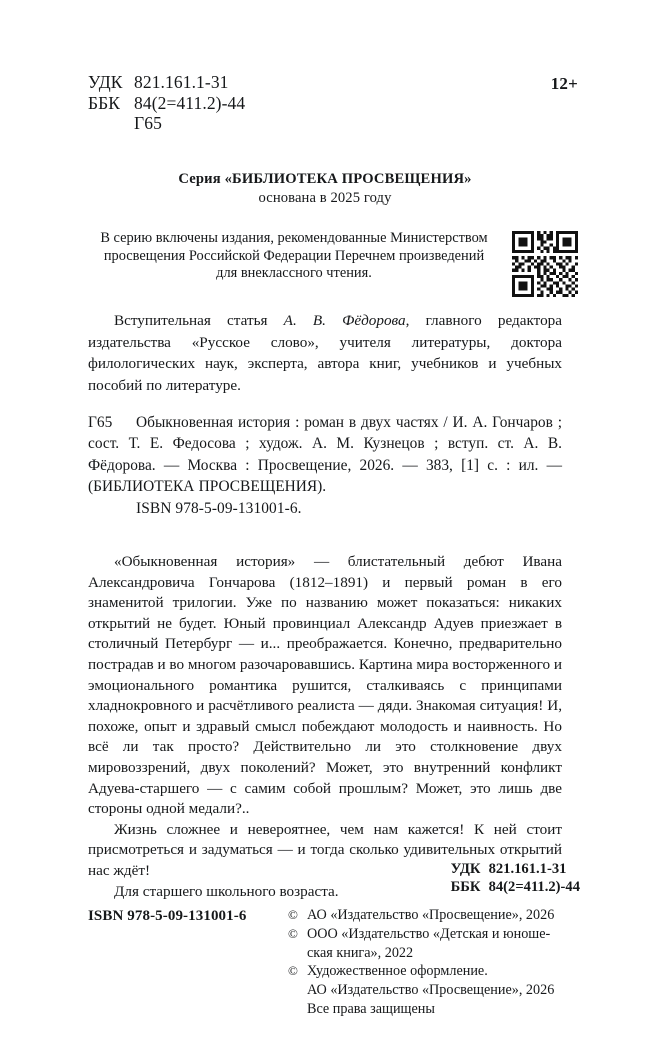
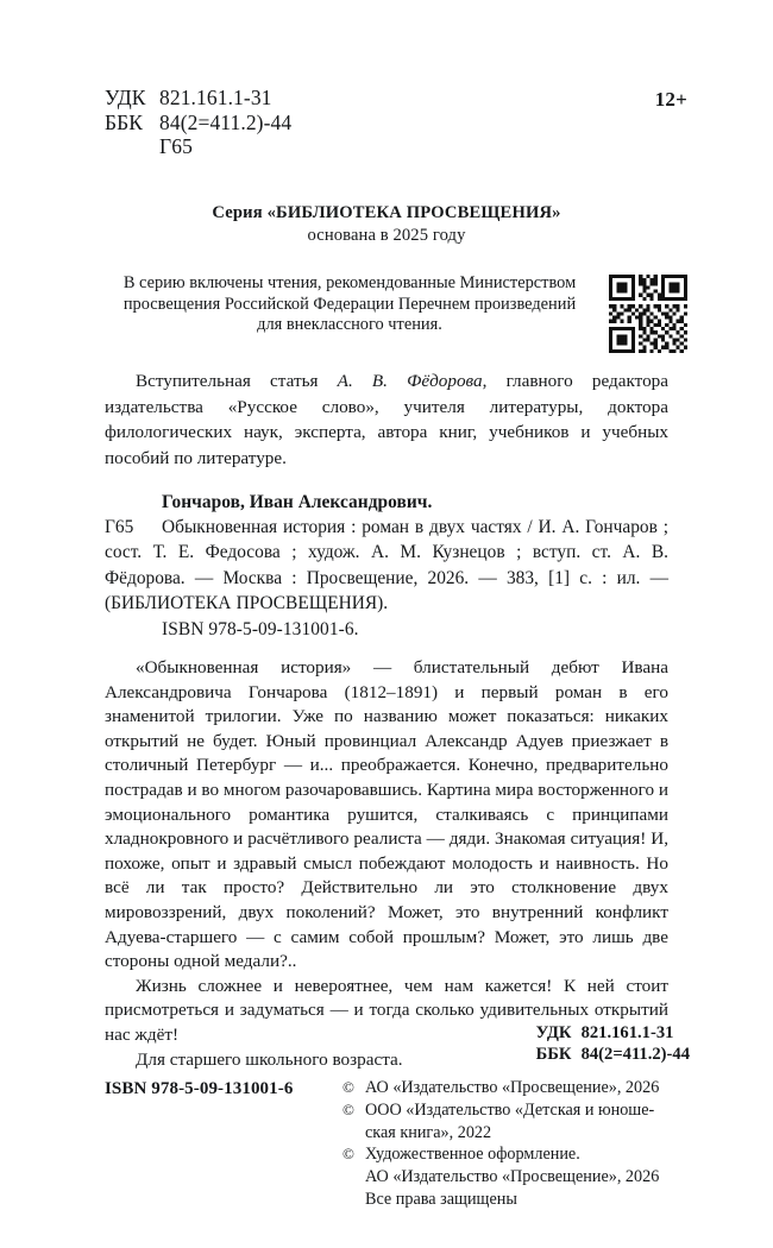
  УДК 821.161.1-31
  ББК 84(2=411.2)-44
  Г65
  12+
  Серия «БИБЛИОТЕКА ПРОСВЕЩЕНИЯ»
  основана в 2025 году
- В серию включены издания, рекомендованные Министерством просвещения Российской Федерации Перечнем произведений для внеклассного чтения.
+ В серию включены чтения, рекомендованные Министерством просвещения Российской Федерации Перечнем произведений для внеклассного чтения.
  Вступительная статья А. В. Фёдорова, главного редактора издательства «Русское слово», учителя литературы, доктора филологических наук, эксперта, автора книг, учебников и учебных пособий по литературе.
+ Гончаров, Иван Александрович.
  Г65
  Обыкновенная история : роман в двух частях / И. А. Гончаров ; сост. Т. Е. Федосова ; худож. А. М. Кузнецов ; вступ. ст. А. В. Фёдорова. — Москва : Просвещение, 2026. — 383, [1] с. : ил. — (БИБЛИОТЕКА ПРОСВЕЩЕНИЯ).
  ISBN 978-5-09-131001-6.
  «Обыкновенная история» — блистательный дебют Ивана Александровича Гончарова (1812–1891) и первый роман в его знаменитой трилогии. Уже по названию может показаться: никаких открытий не будет. Юный провинциал Александр Адуев приезжает в столичный Петербург — и... преображается. Конечно, предварительно пострадав и во многом разочаровавшись. Картина мира восторженного и эмоционального романтика рушится, сталкиваясь с принципами хладнокровного и расчётливого реалиста — дяди. Знакомая ситуация! И, похоже, опыт и здравый смысл побеждают молодость и наивность. Но всё ли так просто? Действительно ли это столкновение двух мировоззрений, двух поколений? Может, это внутренний конфликт Адуева-старшего — с самим собой прошлым? Может, это лишь две стороны одной медали?..
  Жизнь сложнее и невероятнее, чем нам кажется! К ней стоит присмотреться и задуматься — и тогда сколько удивительных открытий нас ждёт!
  Для старшего школьного возраста.
  УДК 821.161.1-31
  ББК 84(2=411.2)-44
  ISBN 978-5-09-131001-6
  ©
  АО «Издательство «Просвещение», 2026
  ©
  ООО «Издательство «Детская и юноше-
  ская книга», 2022
  ©
  Художественное оформление.
  АО «Издательство «Просвещение», 2026
  Все права защищены
